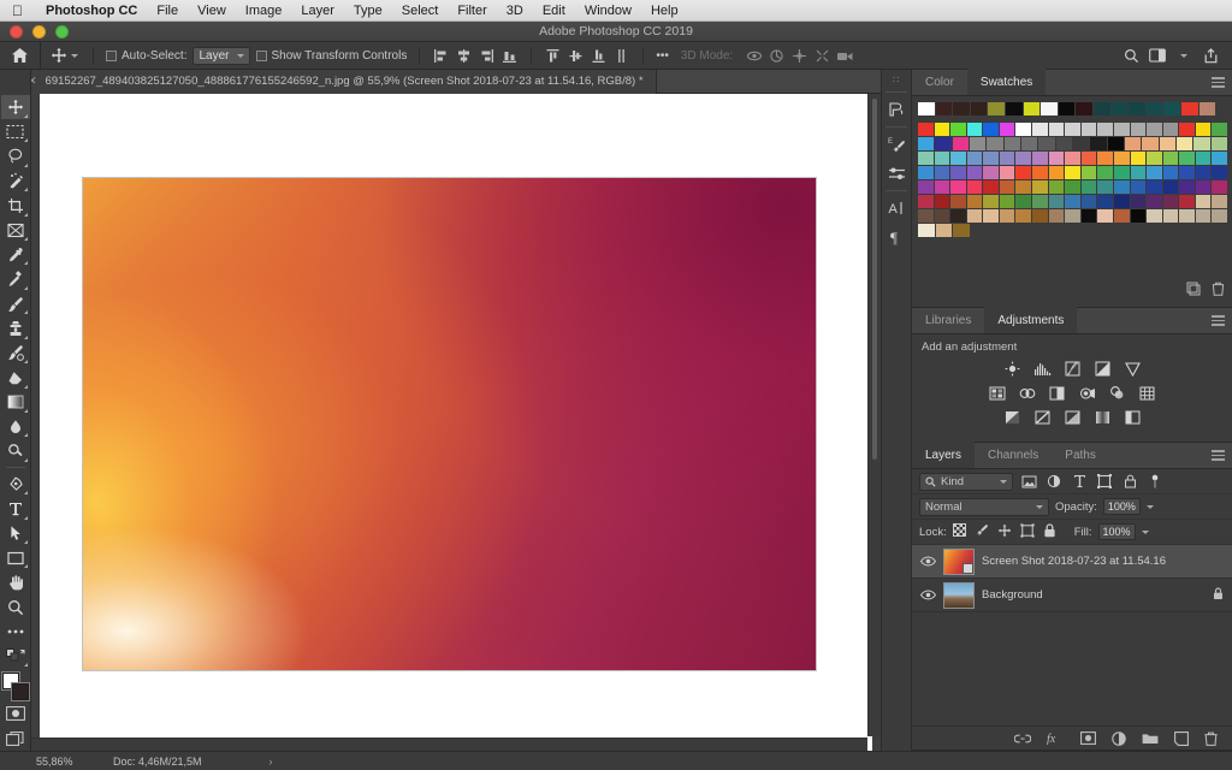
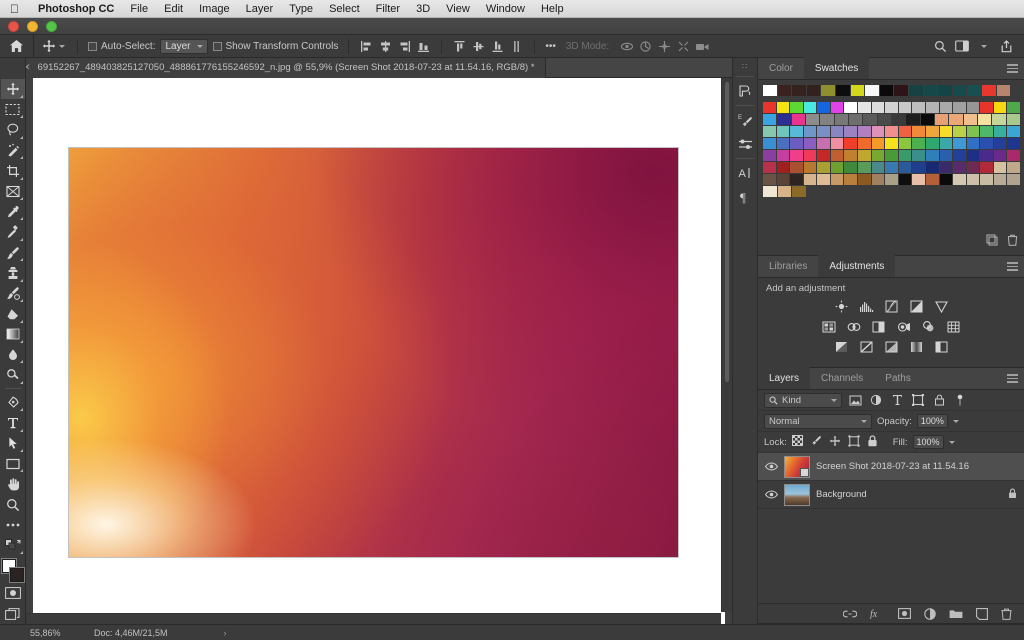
  
  Photoshop CC
  File
- View
+ Edit
  Image
  Layer
  Type
  Select
  Filter
  3D
- Edit
+ View
  Window
  Help
- Adobe Photoshop CC 2019
  Auto-Select:
  Layer
  Show Transform Controls
  •••
  3D Mode:
  ✕
  69152267_489403825127050_488861776155246592_n.jpg @ 55,9% (Screen Shot 2018-07-23 at 11.54.16, RGB/8) *
  55,86%
  Doc: 4,46M/21,5M
  ›
  ∷
  A
  ¶
  Color
  Swatches
  Libraries
  Adjustments
  Add an adjustment
  Layers
  Channels
  Paths
  Kind
  Normal
  Opacity:
  100%
  Lock:
  Fill:
  100%
  Screen Shot 2018-07-23 at 11.54.16
  Background
  fx
